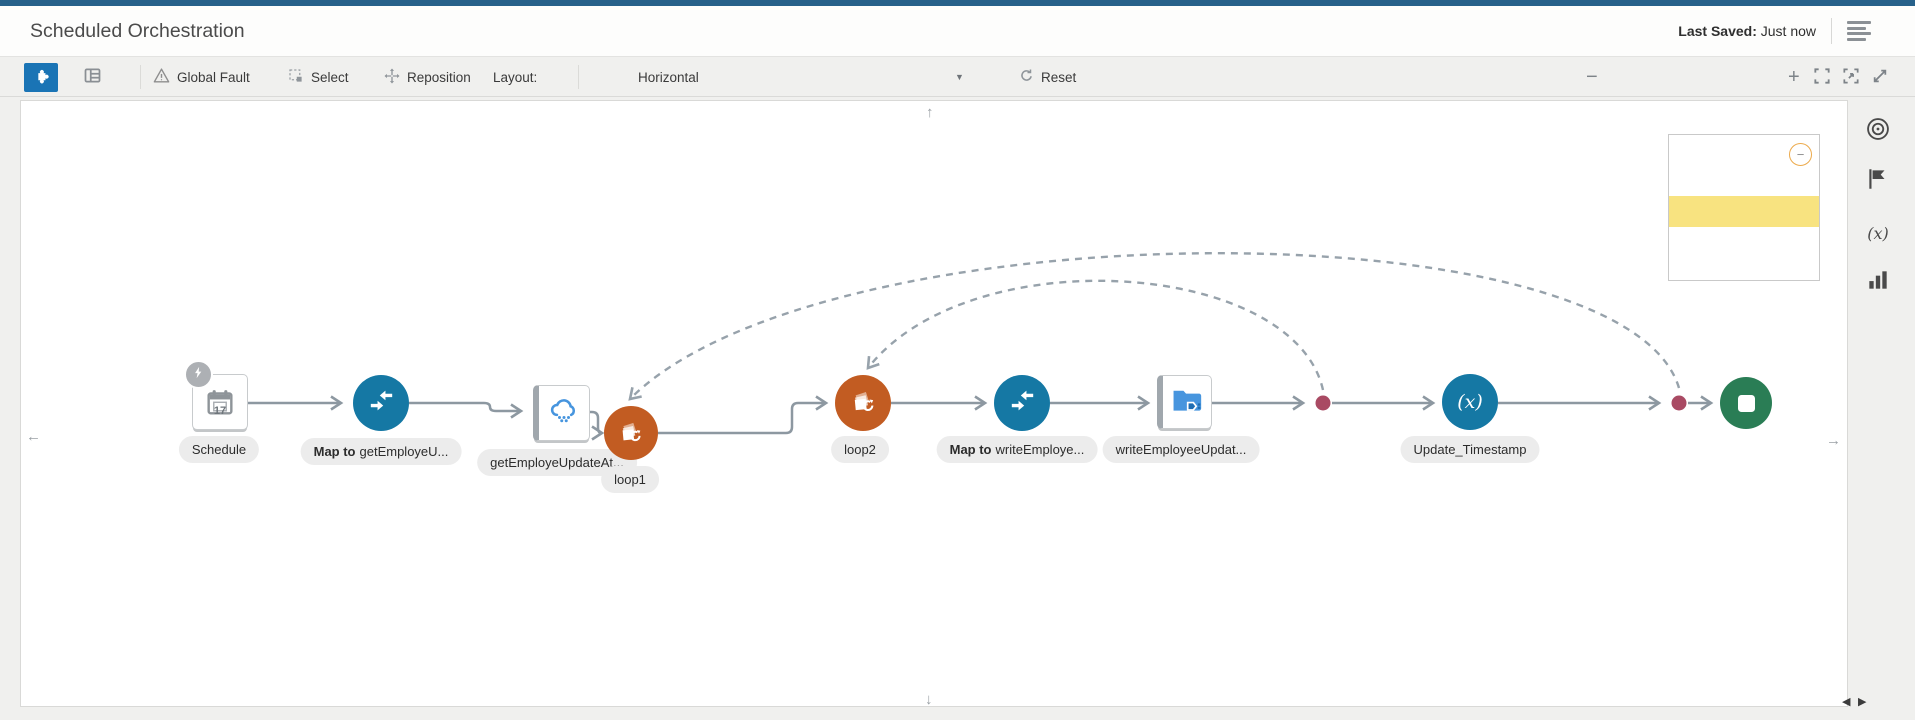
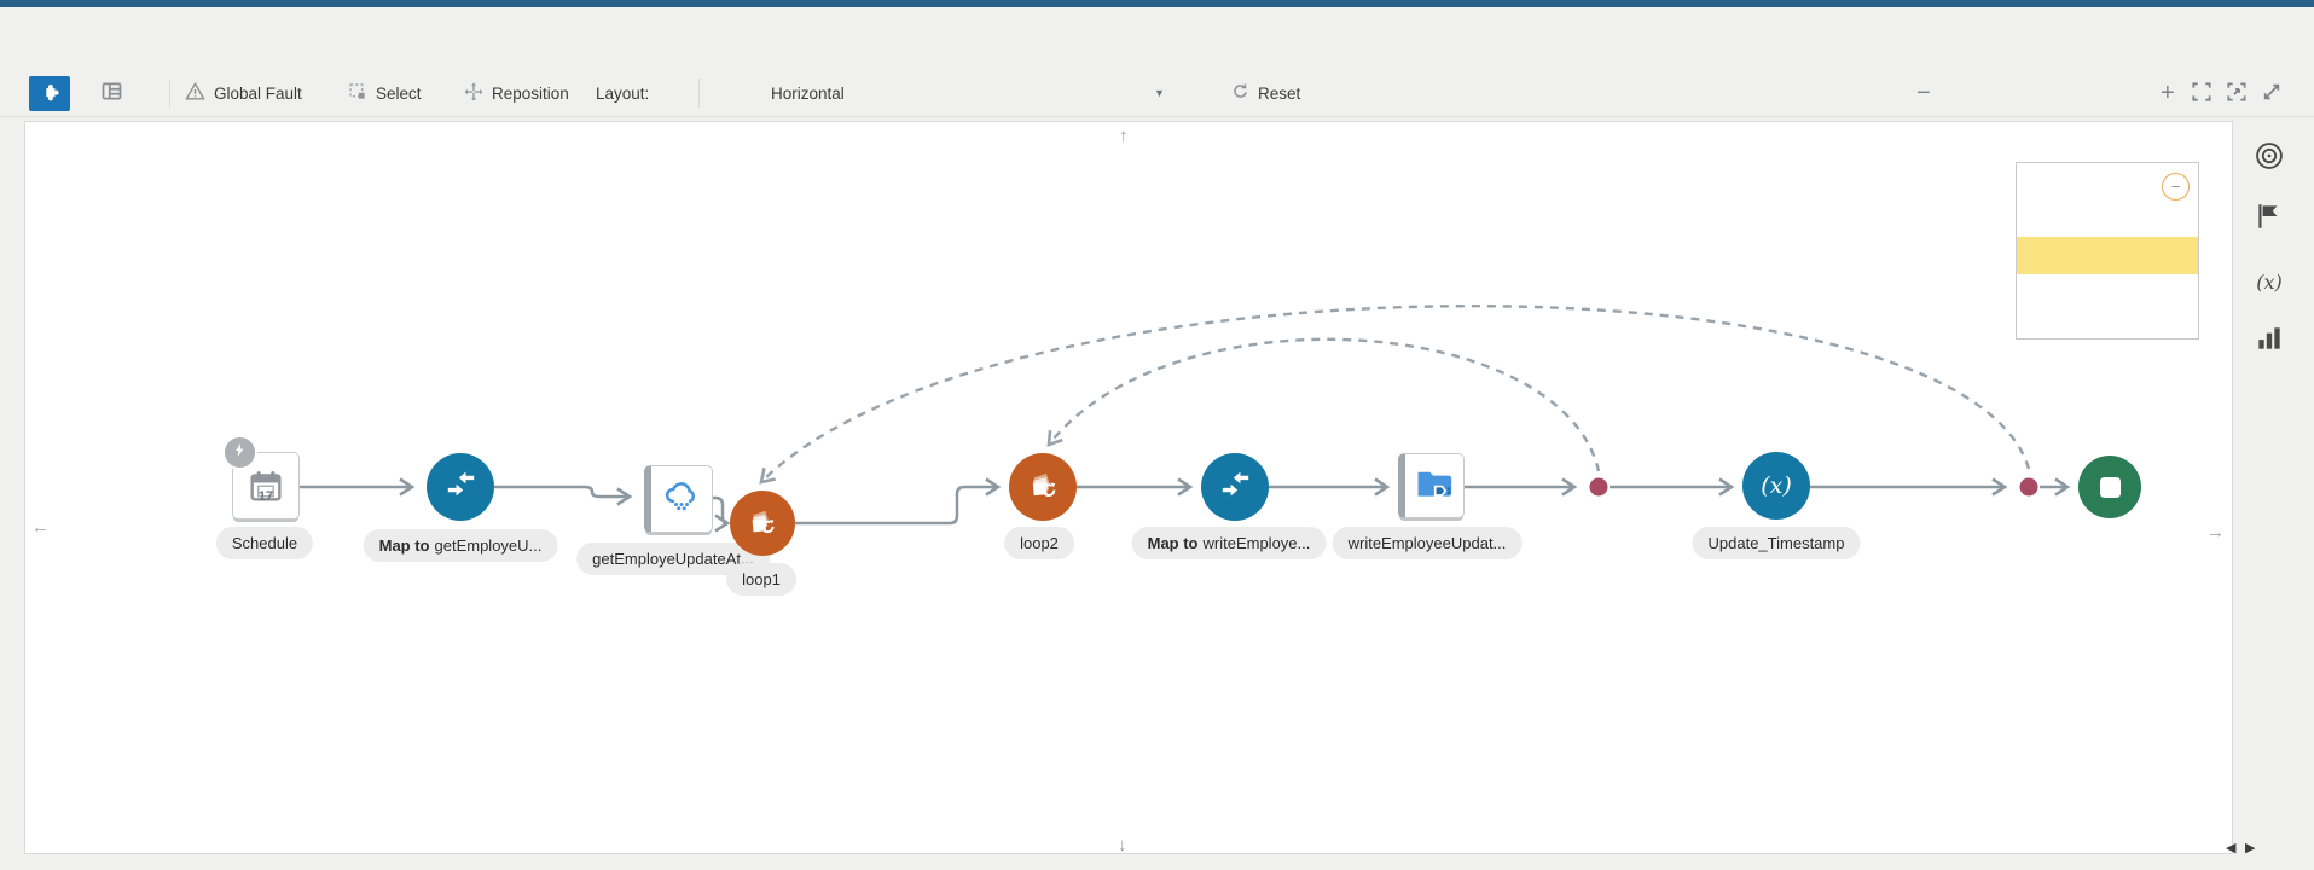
- Scheduled Orchestration
- Last Saved: Just now
  Global Fault
  Select
  Reposition
  Layout:
  Horizontal
  ▼
  Reset
  −
  +
  Schedule
  Map to getEmployeU...
  getEmployeUpdateAt...
  loop1
  loop2
  Map to writeEmploye...
  writeEmployeeUpdat...
  Update_Timestamp
  17
  (x)
  −
  ↑
  ←
  →
  ↓
  (x)
  ◀
  ▶
